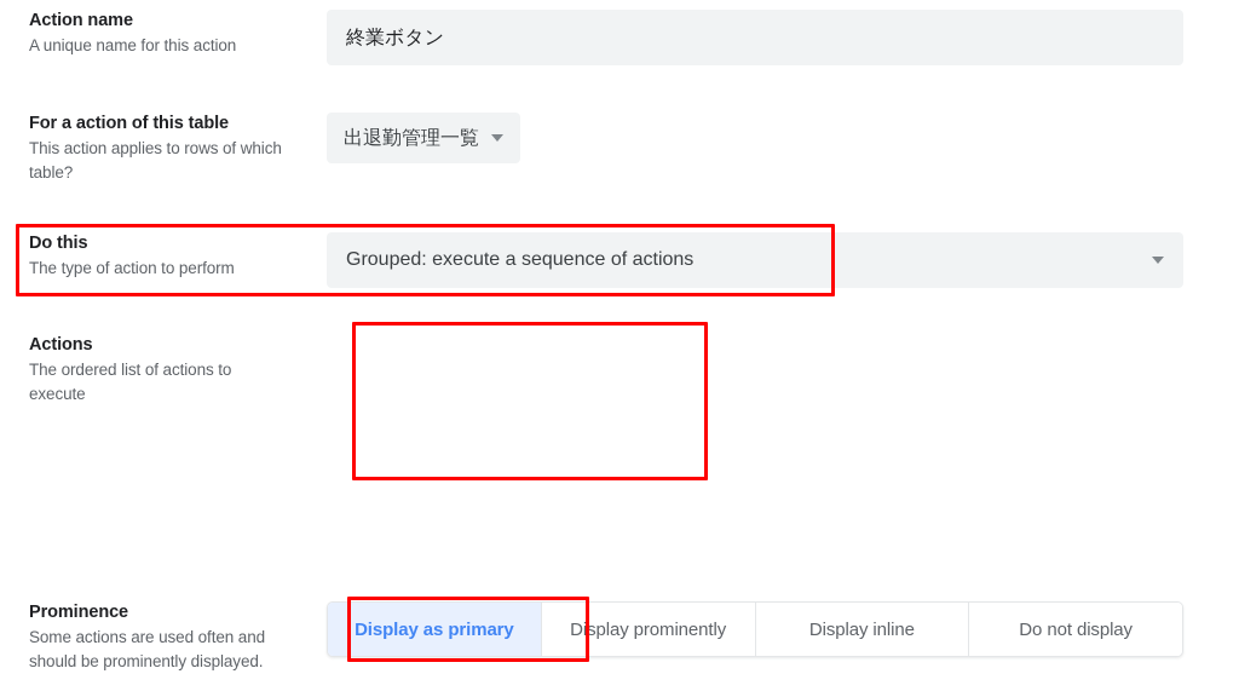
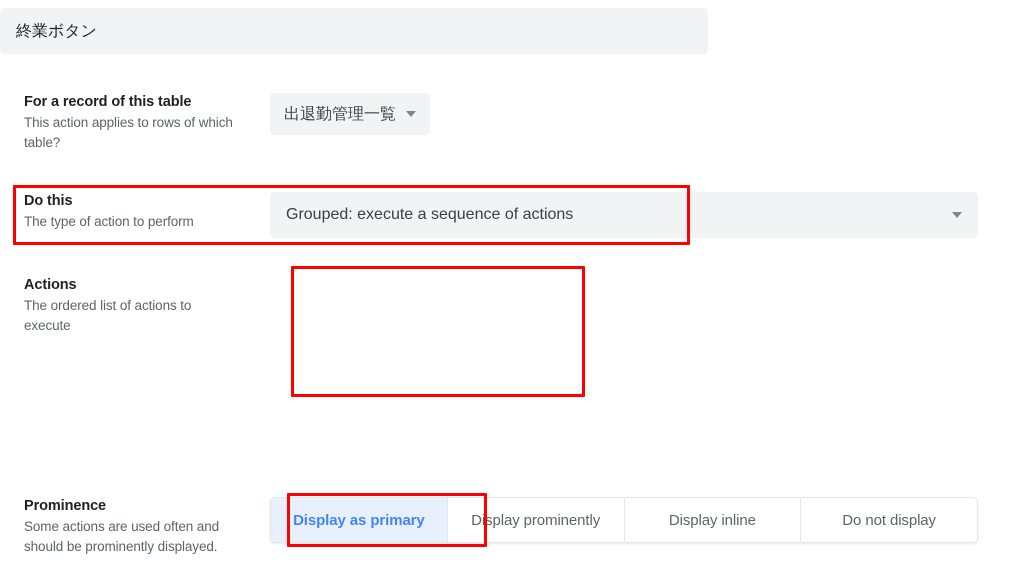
- Action name
- A unique name for this action
  終業ボタン
- For a action of this table
+ For a record of this table
  This action applies to rows of which table?
  出退勤管理一覧
  Do this
  The type of action to perform
  Grouped: execute a sequence of actions
  Actions
  The ordered list of actions to execute
  Prominence
  Some actions are used often and should be prominently displayed.
  Display as primary
  Display prominently
  Display inline
  Do not display
